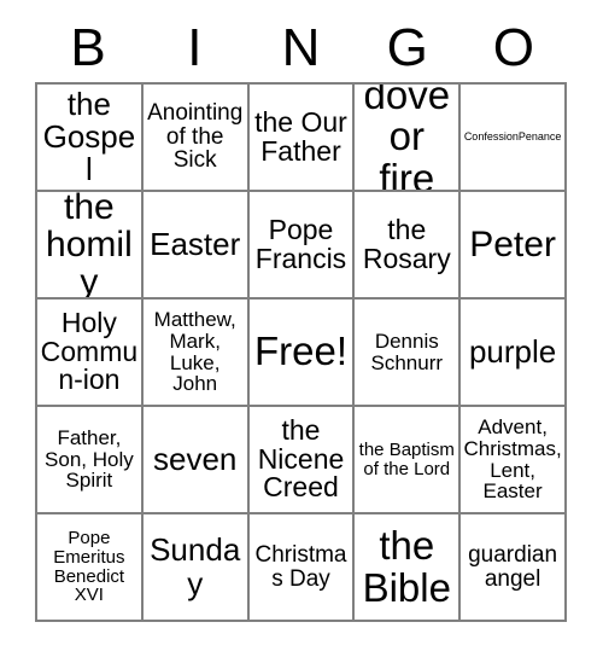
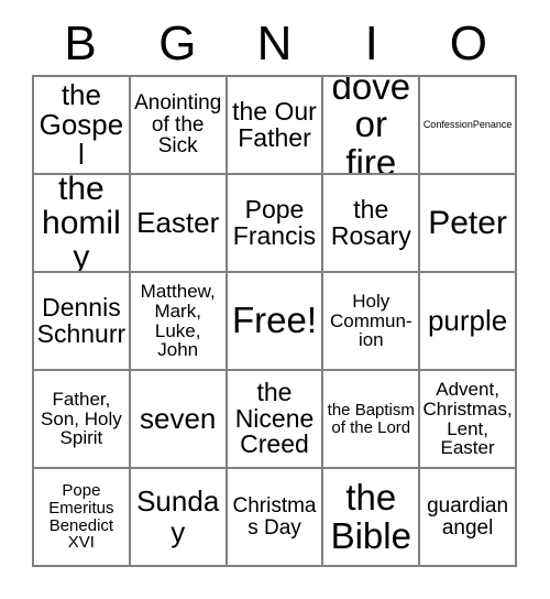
  B
- I
+ G
  N
- G
+ I
  O
  the Gospel
  Anointing of the Sick
  the Our Father
  dove or fire
  ConfessionPenance
  the homily
  Easter
  Pope Francis
  the Rosary
  Peter
- Holy Commun-ion
+ Dennis Schnurr
  Matthew, Mark, Luke, John
  Free!
- Dennis Schnurr
+ Holy Commun-ion
  purple
  Father, Son, Holy Spirit
  seven
  the Nicene Creed
  the Baptism of the Lord
  Advent, Christmas, Lent, Easter
  Pope Emeritus Benedict XVI
  Sunday
  Christmas Day
  the Bible
  guardian angel
